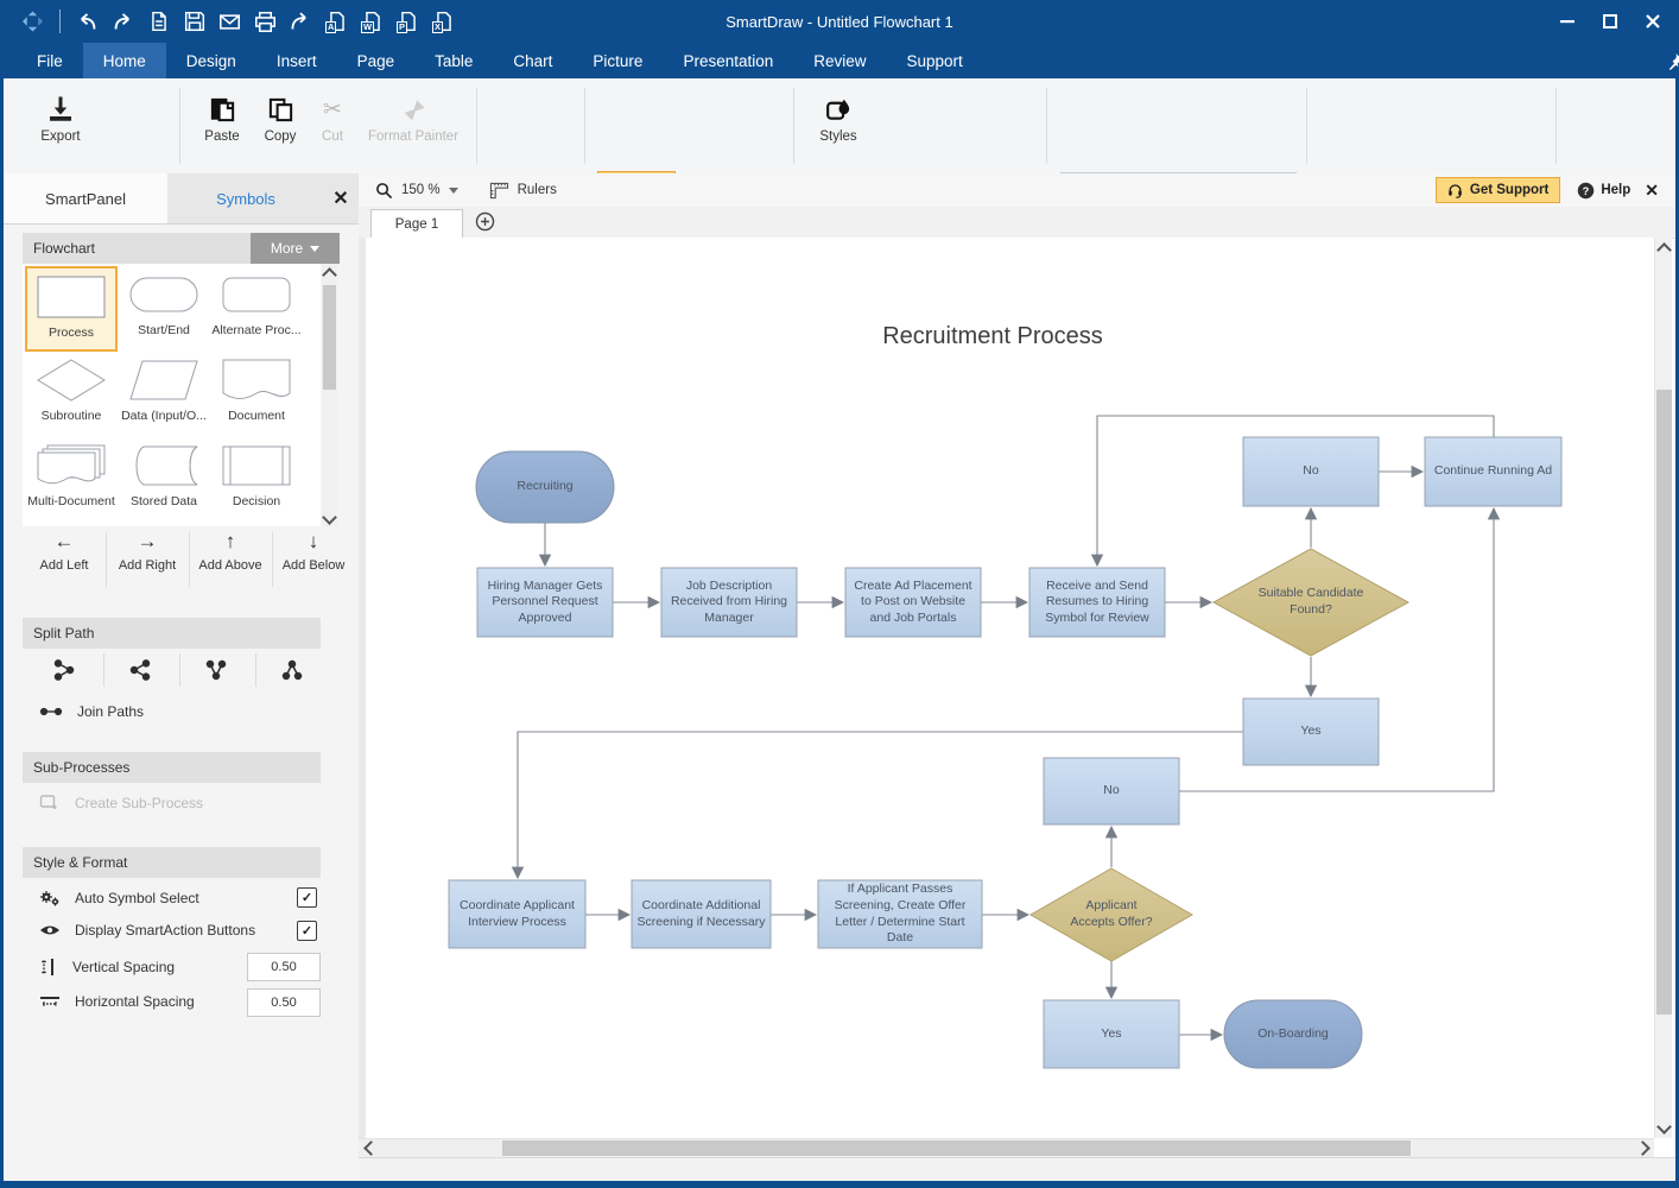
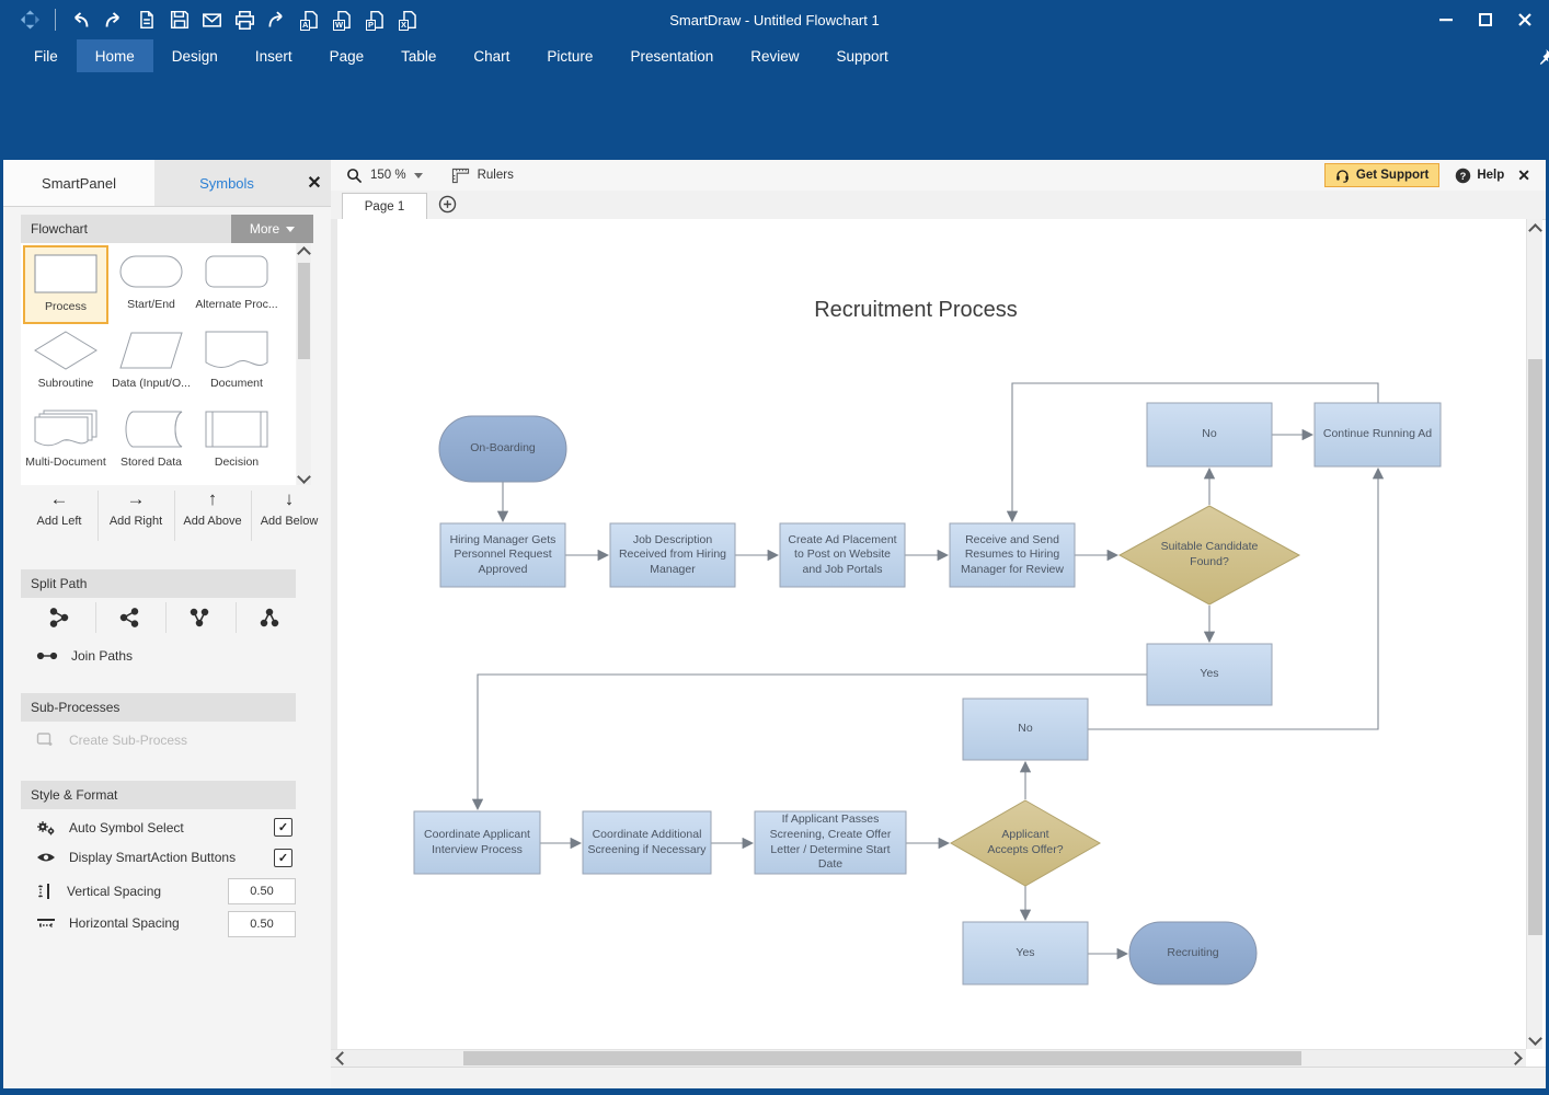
  A
  W
  P
  X
  SmartDraw - Untitled Flowchart 1
  File
  Home
  Design
  Insert
  Page
  Table
  Chart
  Picture
  Presentation
  Review
  Support
- Export
- Paste
- Copy
- ✂
- Cut
- Format Painter
- Styles
  SmartPanel
  Symbols
  ✕
  Flowchart
  More
  Process
  Start/End
  Alternate Proc...
  Subroutine
  Data (Input/O...
  Document
  Multi-Document
  Stored Data
  Decision
  ←
  Add Left
  →
  Add Right
  ↑
  Add Above
  ↓
  Add Below
  Split Path
  Join Paths
  Sub-Processes
  Create Sub-Process
  Style & Format
  Auto Symbol Select
  ✓
  Display SmartAction Buttons
  ✓
  Vertical Spacing
  0.50
  Horizontal Spacing
  0.50
  150 %
  Rulers
  Get Support
  ?
  Help
  ✕
  Page 1
  Recruitment Process
- Recruiting
+ On-Boarding
  Hiring Manager Gets Personnel Request Approved
  Job Description Received from Hiring Manager
  Create Ad Placement to Post on Website and Job Portals
- Receive and Send Resumes to Hiring Symbol for Review
+ Receive and Send Resumes to Hiring Manager for Review
  Suitable Candidate Found?
  No
  Continue Running Ad
  Yes
  No
  Coordinate Applicant Interview Process
  Coordinate Additional Screening if Necessary
  If Applicant Passes Screening, Create Offer Letter / Determine Start Date
  Applicant Accepts Offer?
  Yes
- On-Boarding
+ Recruiting
